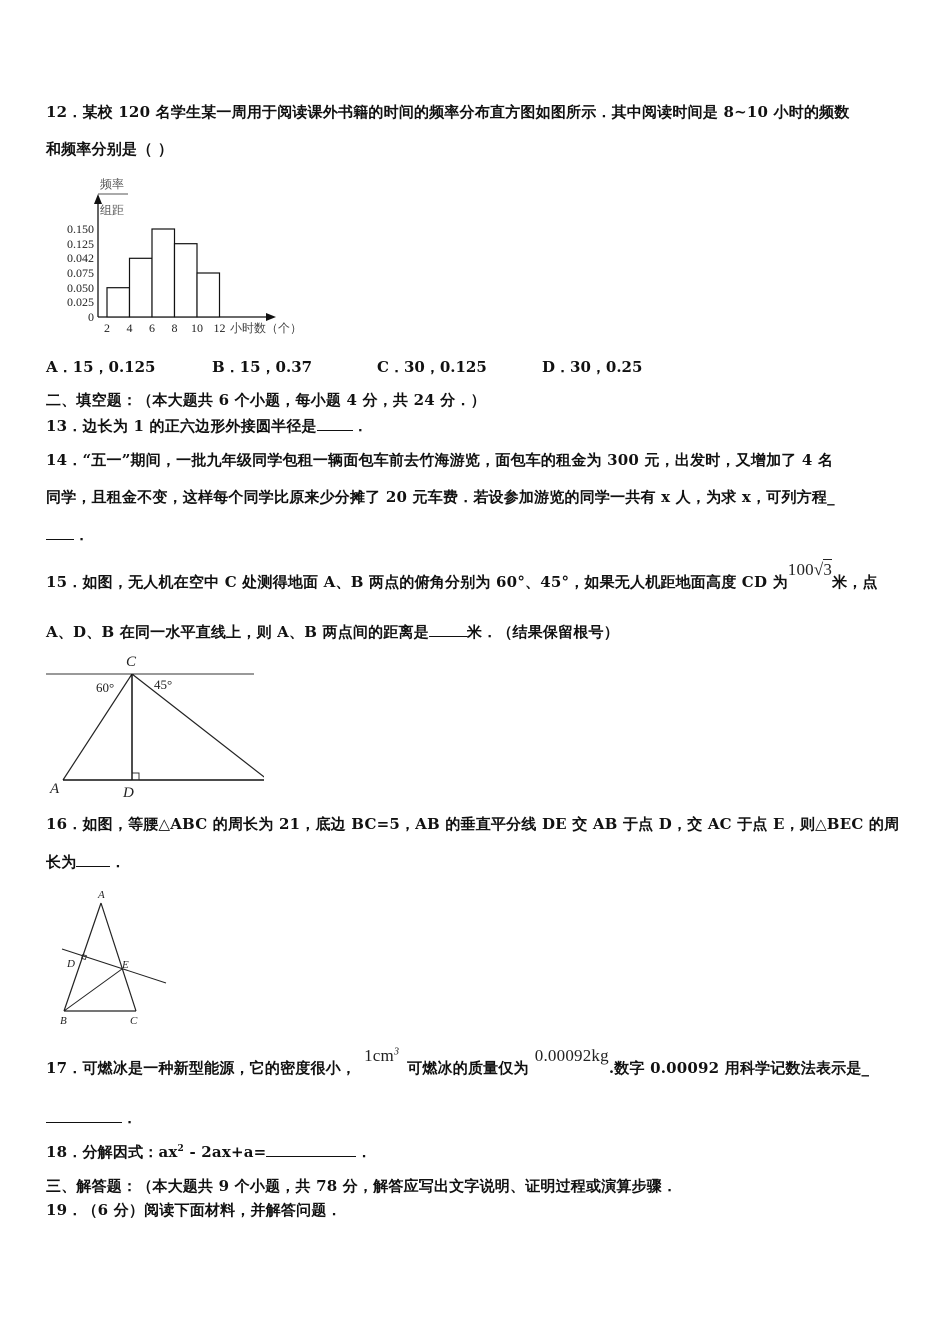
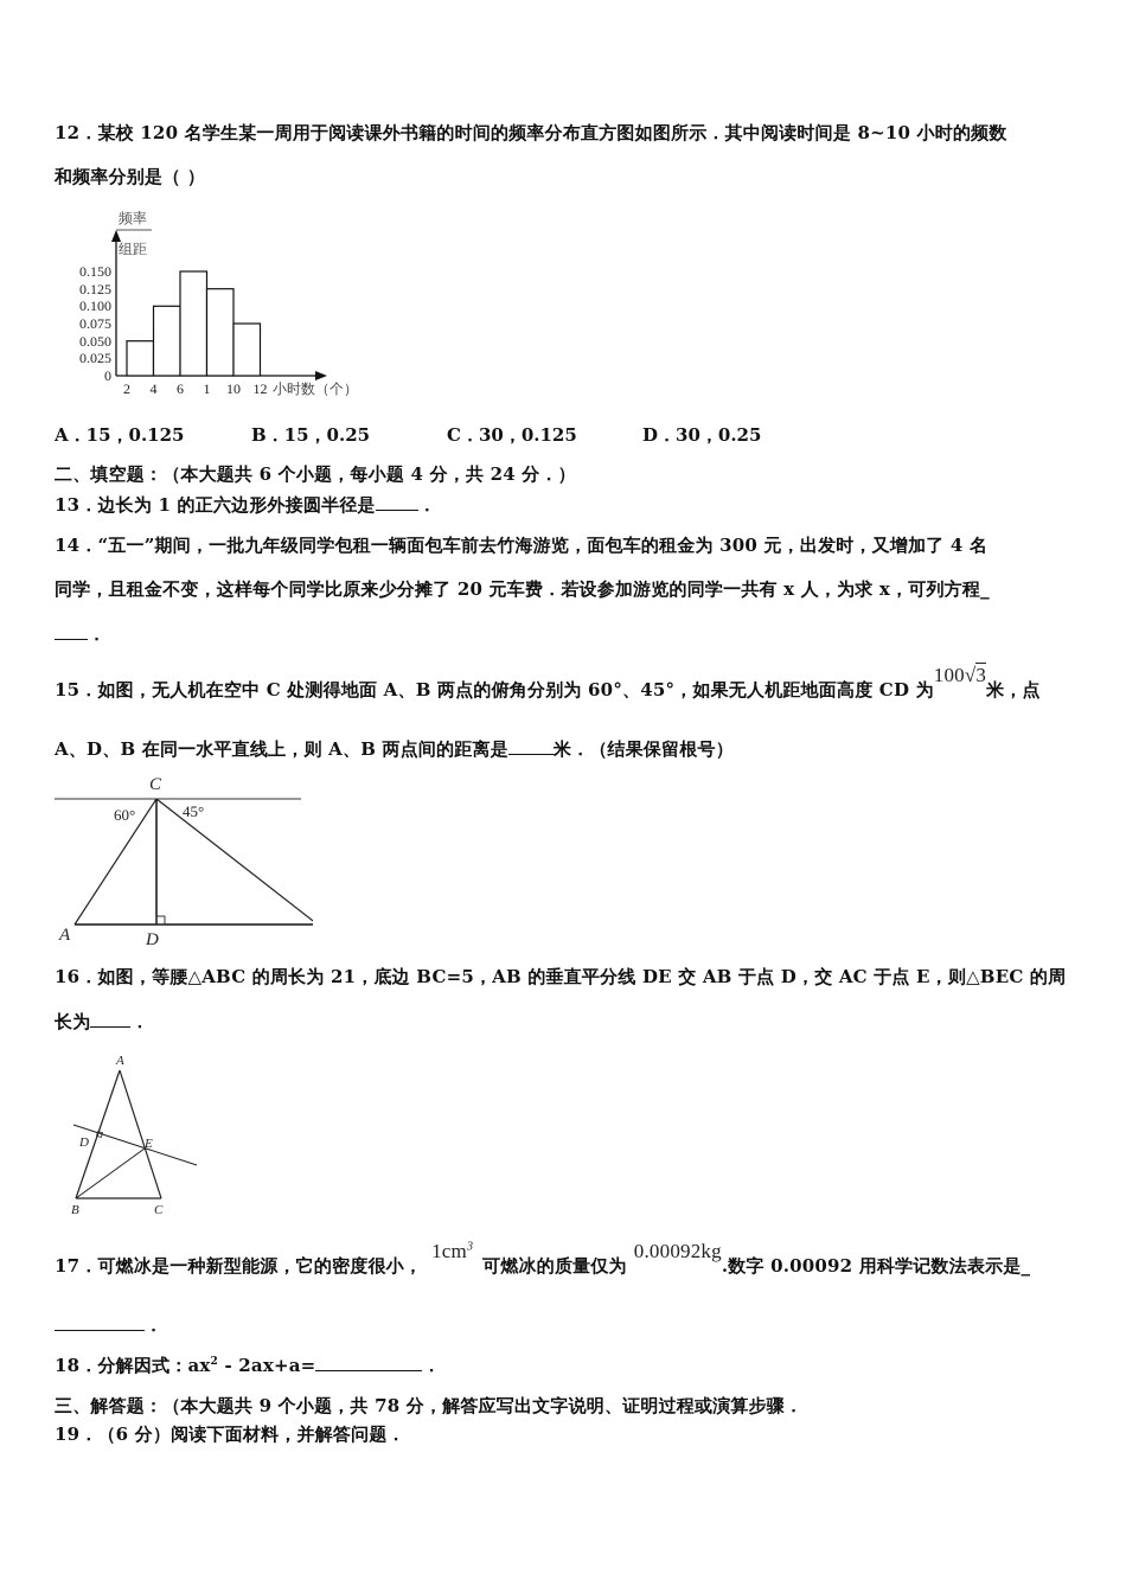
  12．某校 120 名学生某一周用于阅读课外书籍的时间的频率分布直方图如图所示．其中阅读时间是 8~10 小时的频数
  和频率分别是（ ）
  频率
  组距
  0
  0.025
  0.050
  0.075
- 0.042
+ 0.100
  0.125
  0.150
  2
  4
  6
- 8
+ 1
  10
  12
  小时数（个）
  A．15，0.125
- B．15，0.37
+ B．15，0.25
  C．30，0.125
  D．30，0.25
  二、填空题：（本大题共 6 个小题，每小题 4 分，共 24 分．）
  13．边长为 1 的正六边形外接圆半径是 ．
  14．“五一”期间，一批九年级同学包租一辆面包车前去竹海游览，面包车的租金为 300 元，出发时，又增加了 4 名
  同学，且租金不变，这样每个同学比原来少分摊了 20 元车费．若设参加游览的同学一共有 x 人，为求 x，可列方程_
  ．
  15．如图，无人机在空中 C 处测得地面 A、B 两点的俯角分别为 60°、45°，如果无人机距地面高度 CD 为100√3米，点
  A、D、B 在同一水平直线上，则 A、B 两点间的距离是 米．（结果保留根号）
  C
  A
  D
  60°
  45°
  16．如图，等腰△ABC 的周长为 21，底边 BC=5，AB 的垂直平分线 DE 交 AB 于点 D，交 AC 于点 E，则△BEC 的周
  长为 ．
  A
  D
  E
  B
  C
  17．可燃冰是一种新型能源，它的密度很小，1cm3可燃冰的质量仅为0.00092kg.数字 0.00092 用科学记数法表示是_
  ．
  18．分解因式：ax2 - 2ax+a= ．
  三、解答题：（本大题共 9 个小题，共 78 分，解答应写出文字说明、证明过程或演算步骤．
  19．（6 分）阅读下面材料，并解答问题．
